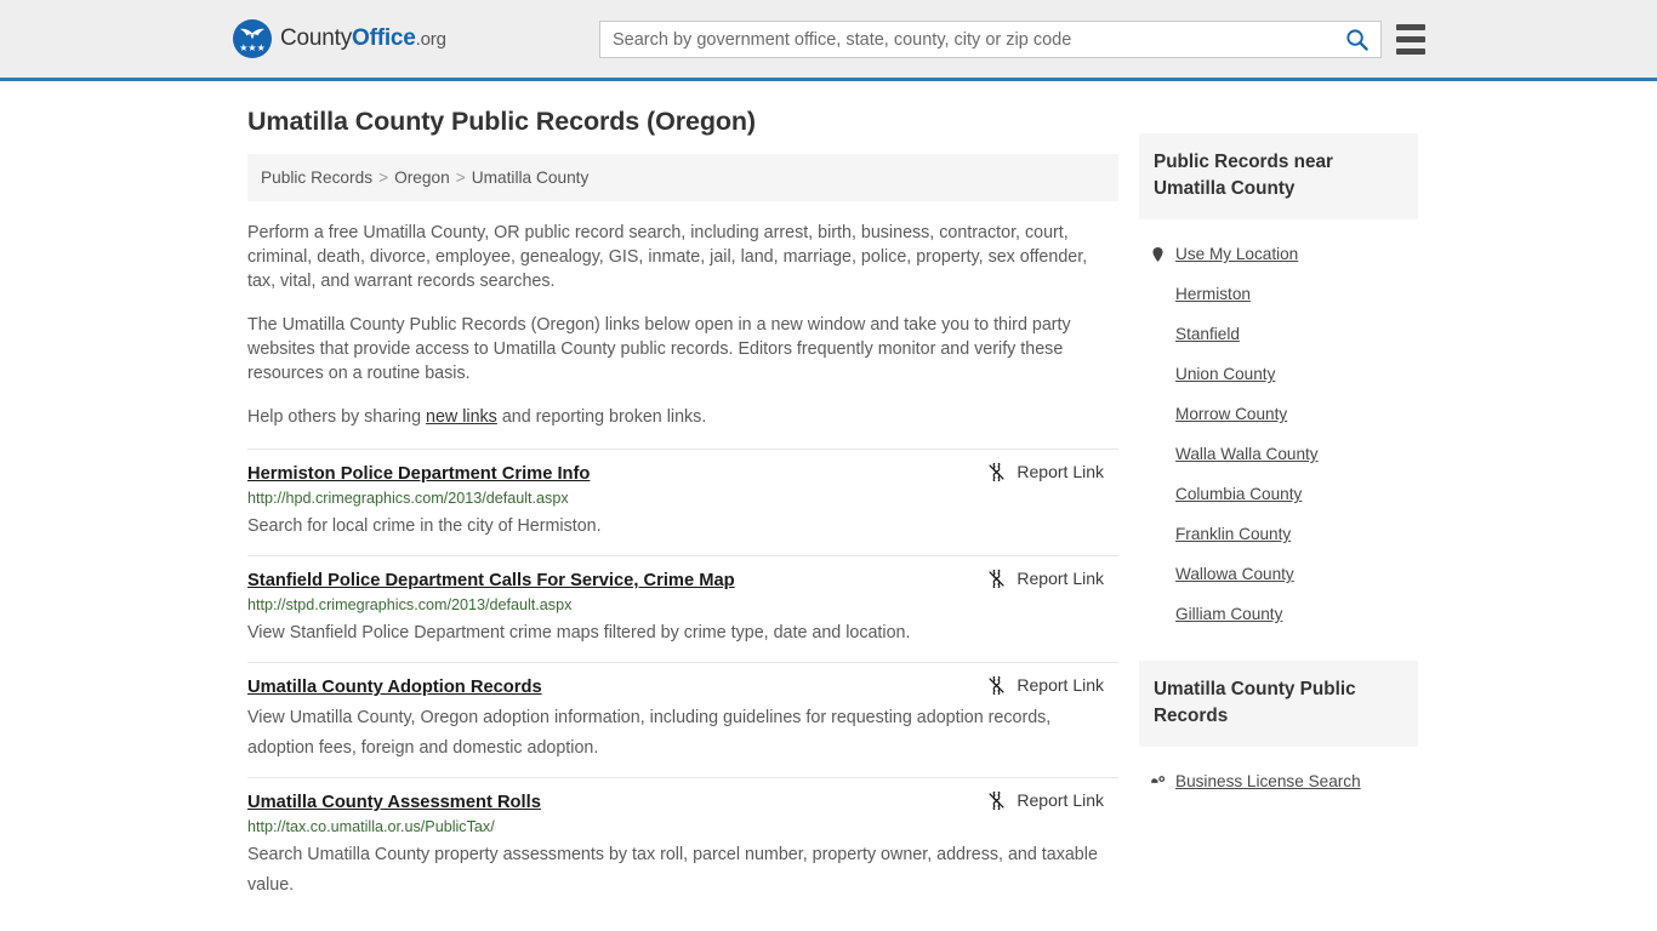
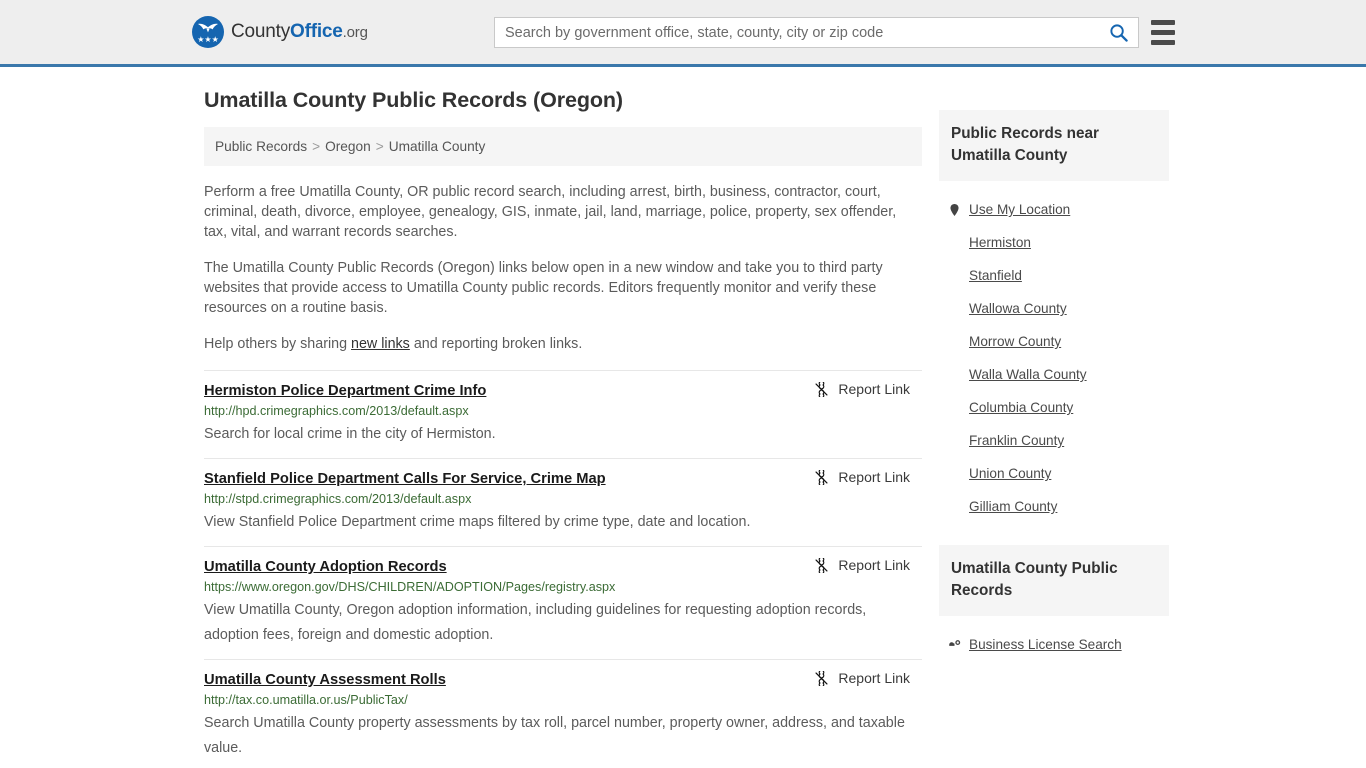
  ★★★
  CountyOffice.org
  Search by government office, state, county, city or zip code
  Umatilla County Public Records (Oregon)
  Public Records > Oregon > Umatilla County
  Perform a free Umatilla County, OR public record search, including arrest, birth, business, contractor, court, criminal, death, divorce, employee, genealogy, GIS, inmate, jail, land, marriage, police, property, sex offender, tax, vital, and warrant records searches.
  The Umatilla County Public Records (Oregon) links below open in a new window and take you to third party websites that provide access to Umatilla County public records. Editors frequently monitor and verify these resources on a routine basis.
  Help others by sharing new links and reporting broken links.
  Hermiston Police Department Crime Info
  http://hpd.crimegraphics.com/2013/default.aspx
  Search for local crime in the city of Hermiston.
  Report Link
  Stanfield Police Department Calls For Service, Crime Map
  http://stpd.crimegraphics.com/2013/default.aspx
  View Stanfield Police Department crime maps filtered by crime type, date and location.
  Report Link
  Umatilla County Adoption Records
+ https://www.oregon.gov/DHS/CHILDREN/ADOPTION/Pages/registry.aspx
  View Umatilla County, Oregon adoption information, including guidelines for requesting adoption records, adoption fees, foreign and domestic adoption.
  Report Link
  Umatilla County Assessment Rolls
  http://tax.co.umatilla.or.us/PublicTax/
  Search Umatilla County property assessments by tax roll, parcel number, property owner, address, and taxable value.
  Report Link
  Public Records near Umatilla County
  Use My Location
  Hermiston
  Stanfield
- Union County
+ Wallowa County
  Morrow County
  Walla Walla County
  Columbia County
  Franklin County
- Wallowa County
+ Union County
  Gilliam County
  Umatilla County Public Records
  Business License Search
